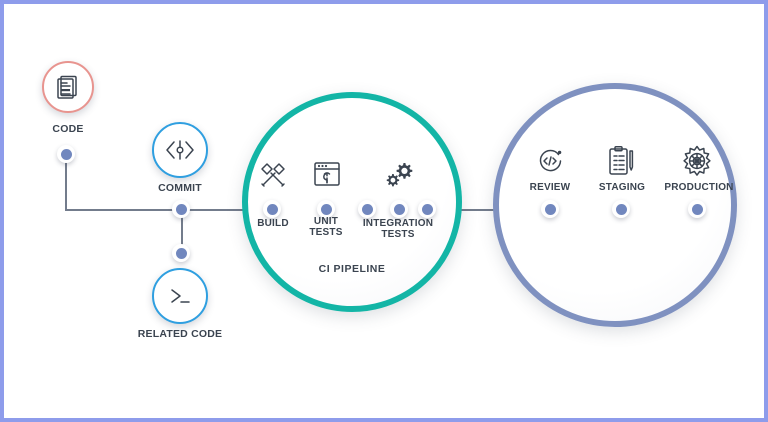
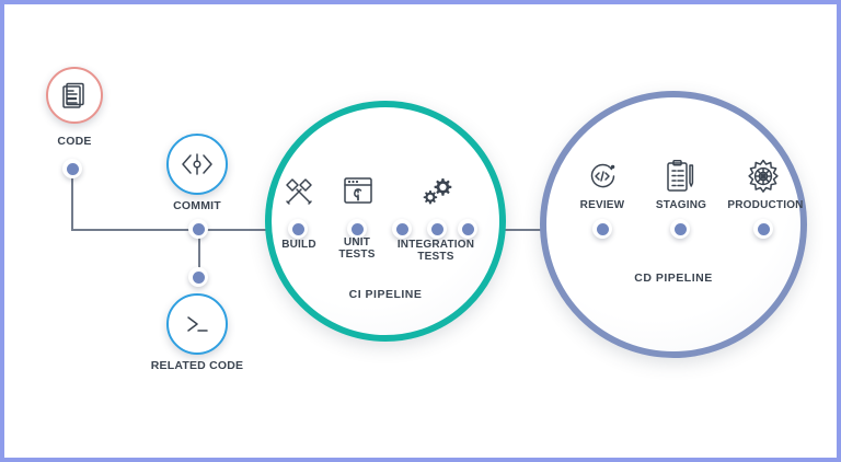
  CODE
  COMMIT
  RELATED CODE
  BUILD
  UNIT
  TESTS
  INTEGRATION
  TESTS
  CI PIPELINE
  REVIEW
  STAGING
  PRODUCTION
+ CD PIPELINE
